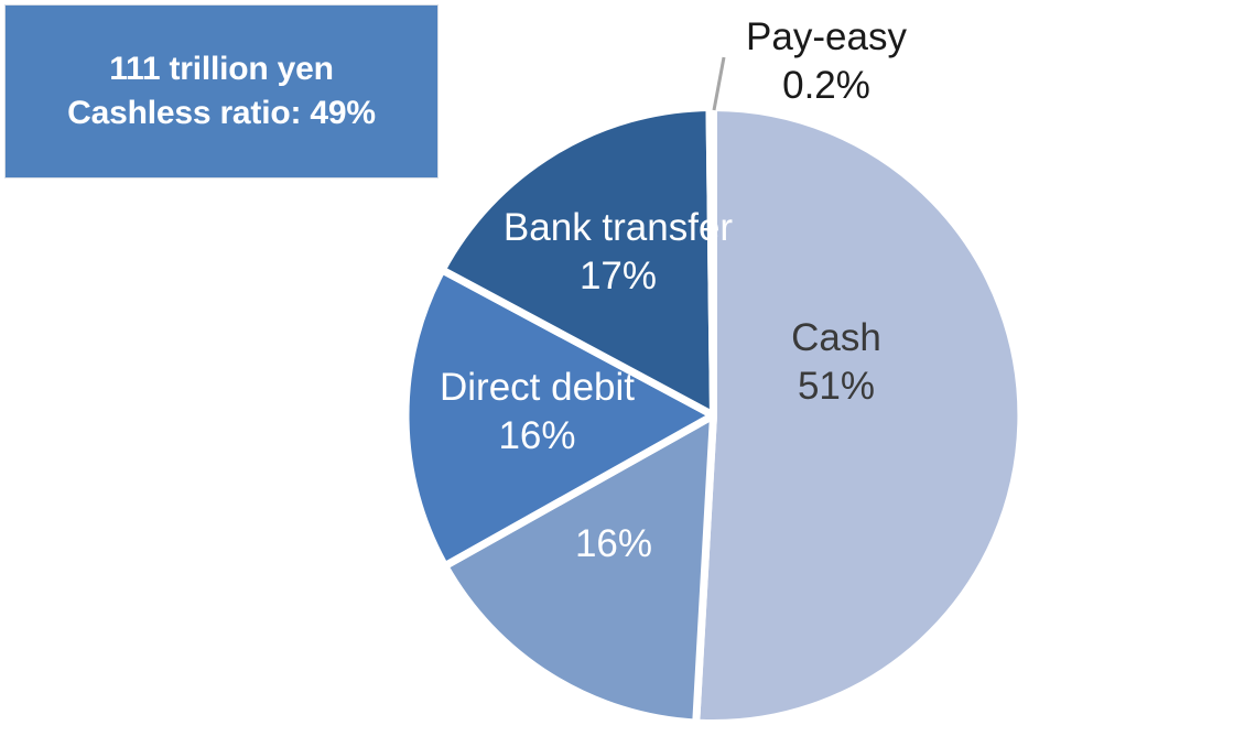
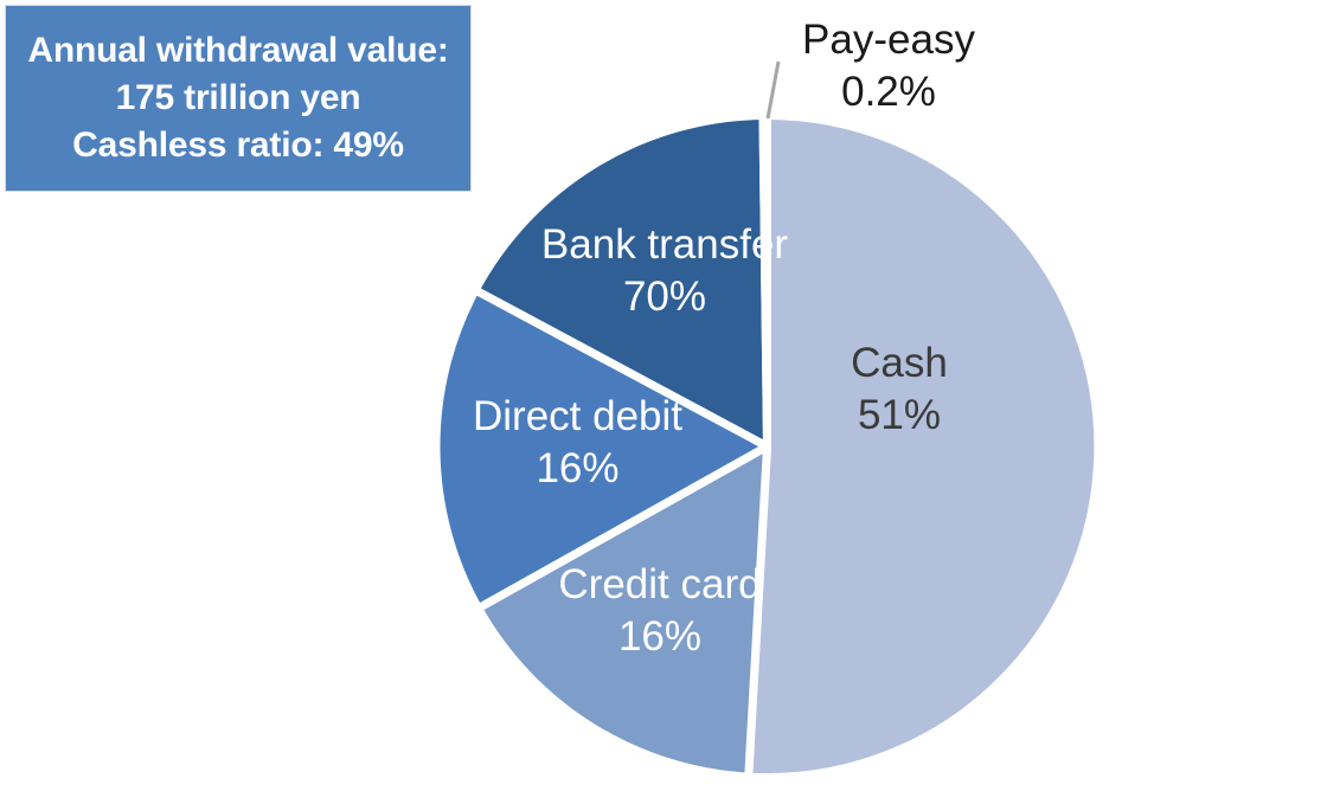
+ Annual withdrawal value:
- 111 trillion yen
+ 175 trillion yen
  Cashless ratio: 49%
  Cash
  51%
  Bank transfer
- 17%
+ 70%
  Direct debit
  16%
+ Credit card
  16%
  Pay-easy
  0.2%
